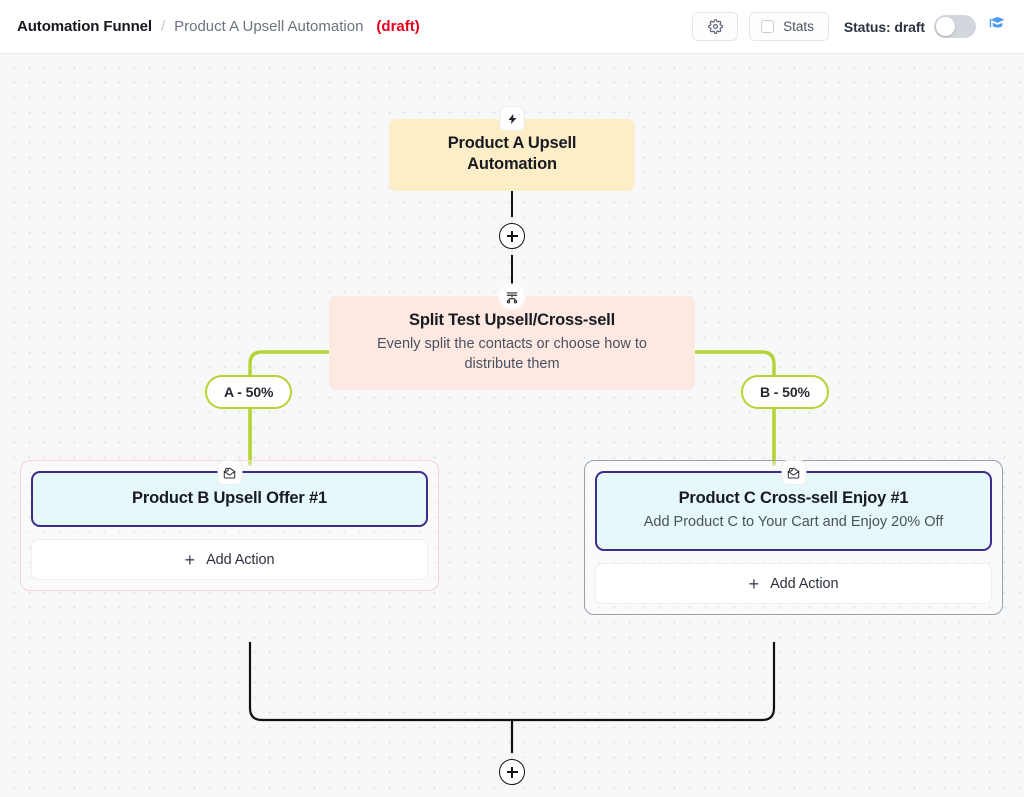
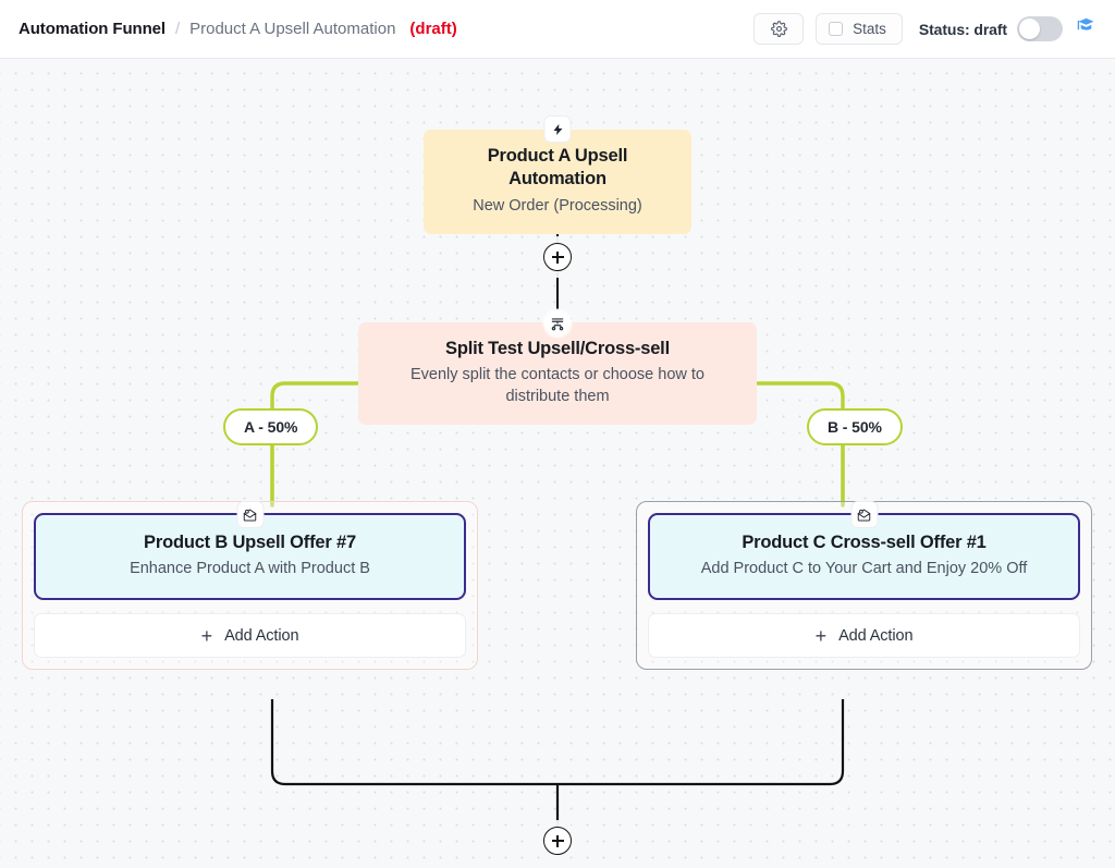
  Automation Funnel
  /
  Product A Upsell Automation
  (draft)
  Stats
  Status: draft
  Product A Upsell Automation
+ New Order (Processing)
  Split Test Upsell/Cross-sell
  Evenly split the contacts or choose how to distribute them
  A - 50%
  B - 50%
- Product B Upsell Offer #1
+ Product B Upsell Offer #7
+ Enhance Product A with Product B
  +
  Add Action
- Product C Cross-sell Enjoy #1
+ Product C Cross-sell Offer #1
  Add Product C to Your Cart and Enjoy 20% Off
  +
  Add Action
